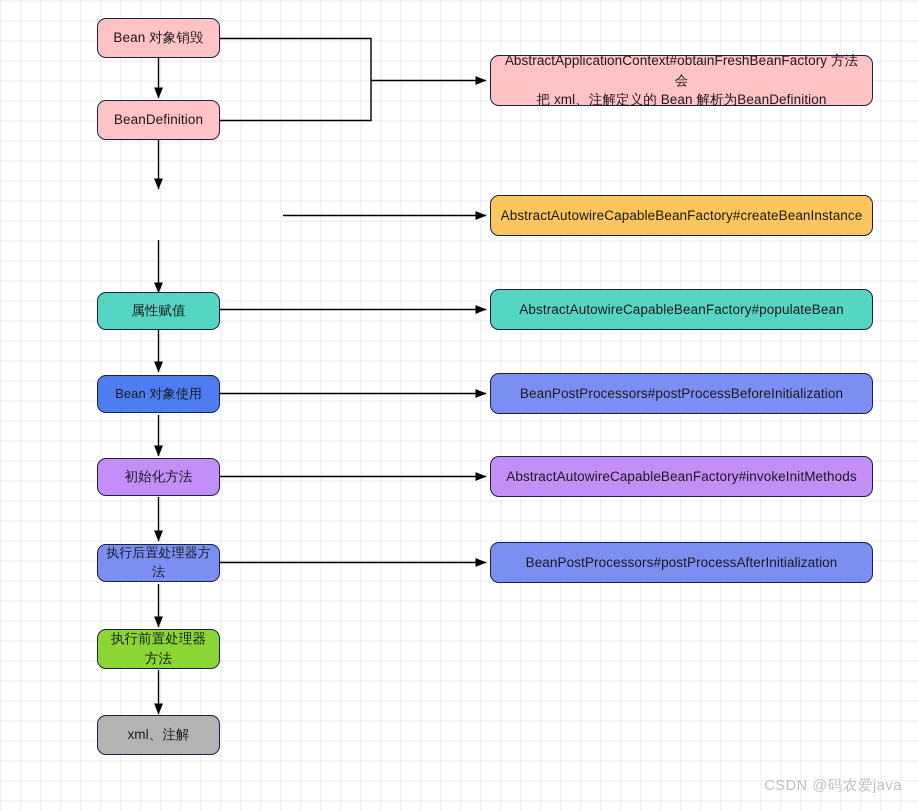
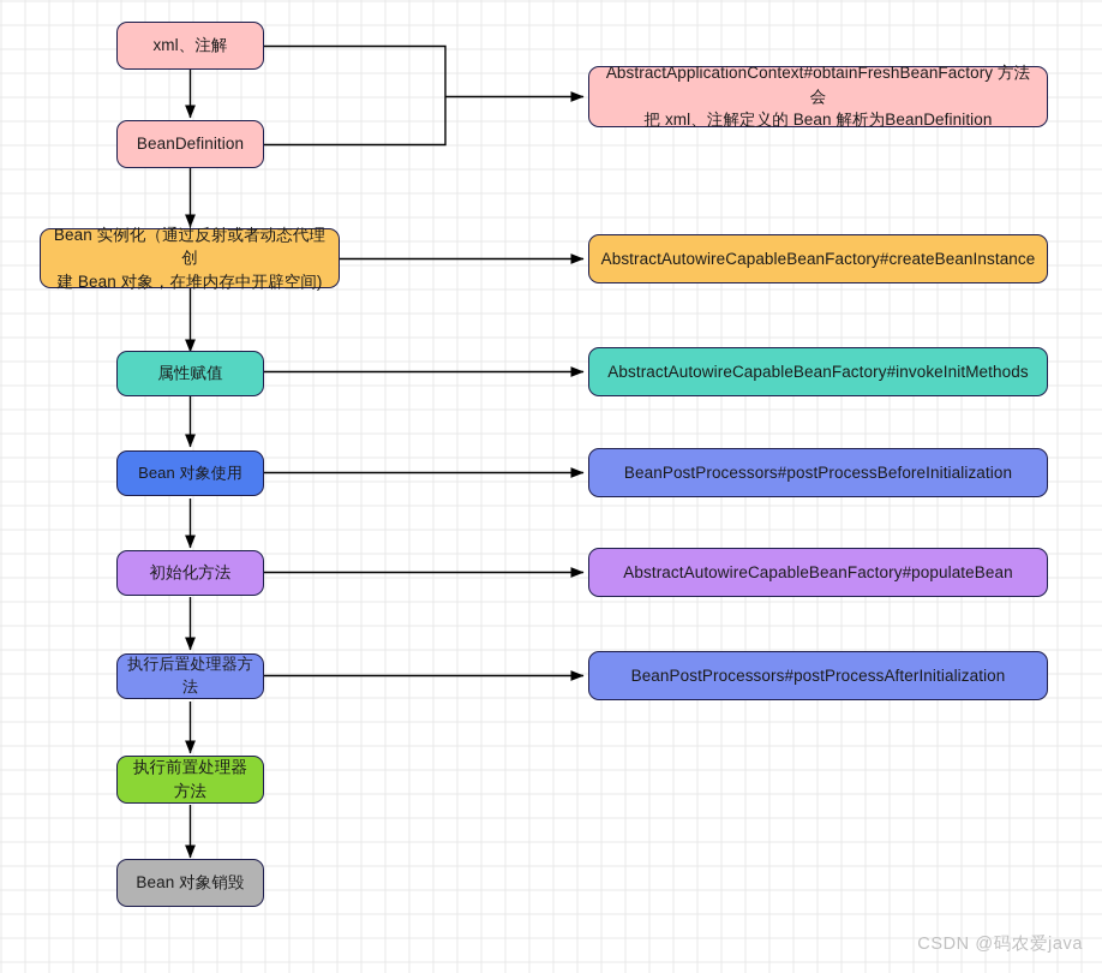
- Bean 对象销毁
+ xml、注解
  BeanDefinition
+ Bean 实例化（通过反射或者动态代理创
+ 建 Bean 对象，在堆内存中开辟空间)
  属性赋值
  Bean 对象使用
  初始化方法
  执行后置处理器方法
  执行前置处理器方法
- xml、注解
+ Bean 对象销毁
  AbstractApplicationContext#obtainFreshBeanFactory 方法会
  把 xml、注解定义的 Bean 解析为BeanDefinition
  AbstractAutowireCapableBeanFactory#createBeanInstance
- AbstractAutowireCapableBeanFactory#populateBean
+ AbstractAutowireCapableBeanFactory#invokeInitMethods
  BeanPostProcessors#postProcessBeforeInitialization
- AbstractAutowireCapableBeanFactory#invokeInitMethods
+ AbstractAutowireCapableBeanFactory#populateBean
  BeanPostProcessors#postProcessAfterInitialization
  CSDN @码农爱java
